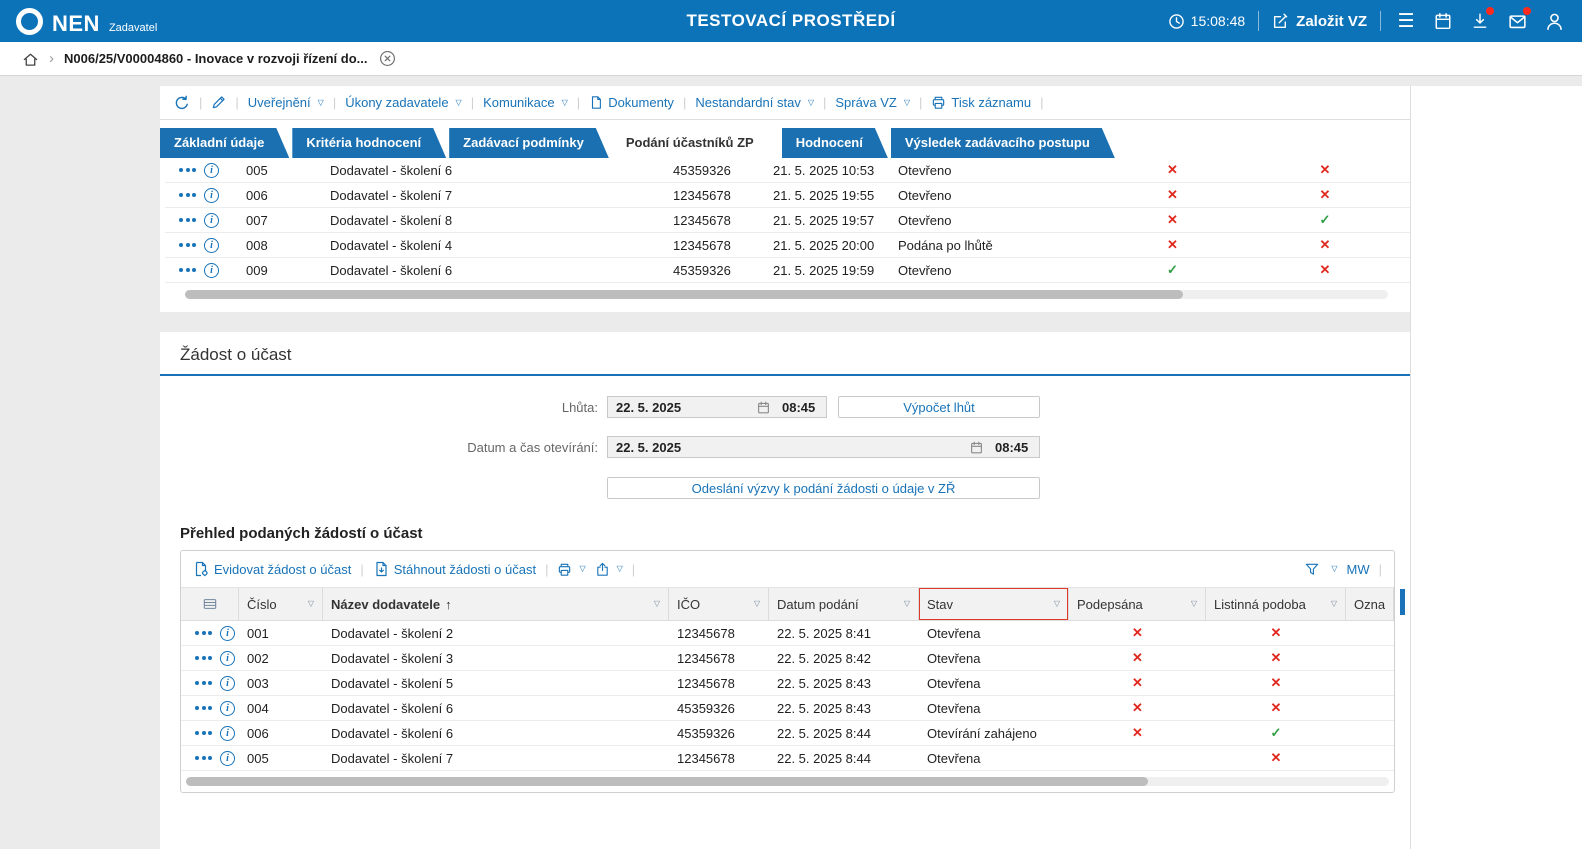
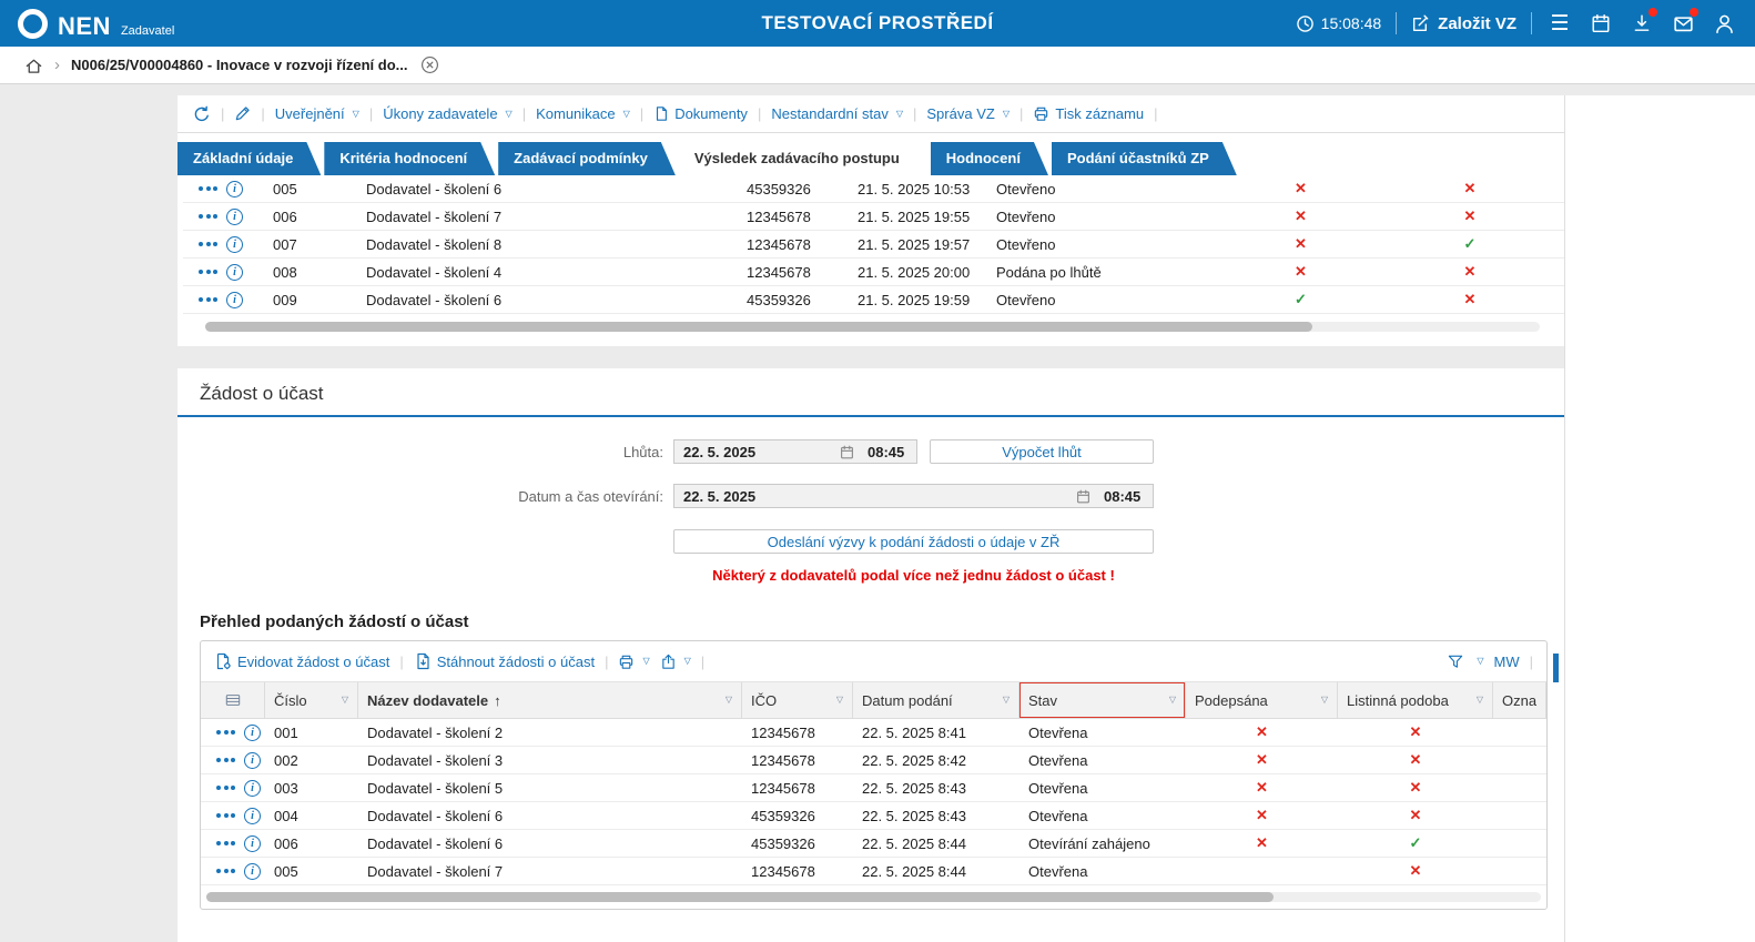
  NEN
  Zadavatel
  TESTOVACÍ PROSTŘEDÍ
  15:08:48
  Založit VZ
  ☰
  ›
  N006/25/V00004860 - Inovace v rozvoji řízení do...
  Uveřejnění
  ▽
  Úkony zadavatele
  ▽
  Komunikace
  ▽
  Dokumenty
  Nestandardní stav
  ▽
  Správa VZ
  ▽
  Tisk záznamu
  Základní údaje
  Kritéria hodnocení
  Zadávací podmínky
- Podání účastníků ZP
+ Výsledek zadávacího postupu
  Hodnocení
- Výsledek zadávacího postupu
+ Podání účastníků ZP
  005
  Dodavatel - školení 6
  45359326
  21. 5. 2025 10:53
  Otevřeno
  ✕
  ✕
  006
  Dodavatel - školení 7
  12345678
  21. 5. 2025 19:55
  Otevřeno
  ✕
  ✕
  007
  Dodavatel - školení 8
  12345678
  21. 5. 2025 19:57
  Otevřeno
  ✕
  ✓
  008
  Dodavatel - školení 4
  12345678
  21. 5. 2025 20:00
  Podána po lhůtě
  ✕
  ✕
  009
  Dodavatel - školení 6
  45359326
  21. 5. 2025 19:59
  Otevřeno
  ✓
  ✕
  Žádost o účast
  Lhůta:
  22. 5. 2025
  08:45
  Výpočet lhůt
  Datum a čas otevírání:
  22. 5. 2025
  08:45
  Odeslání výzvy k podání žádosti o údaje v ZŘ
+ Některý z dodavatelů podal více než jednu žádost o účast !
  Přehled podaných žádostí o účast
  Evidovat žádost o účast
  Stáhnout žádosti o účast
  ▽
  ▽
  ▽
  MW
  Číslo
  ▽
  Název dodavatele
  ↑
  ▽
  IČO
  ▽
  Datum podání
  ▽
  Stav
  ▽
  Podepsána
  ▽
  Listinná podoba
  ▽
  001
  Dodavatel - školení 2
  12345678
  22. 5. 2025 8:41
  Otevřena
  ✕
  ✕
  002
  Dodavatel - školení 3
  12345678
  22. 5. 2025 8:42
  Otevřena
  ✕
  ✕
  003
  Dodavatel - školení 5
  12345678
  22. 5. 2025 8:43
  Otevřena
  ✕
  ✕
  004
  Dodavatel - školení 6
  45359326
  22. 5. 2025 8:43
  Otevřena
  ✕
  ✕
  006
  Dodavatel - školení 6
  45359326
  22. 5. 2025 8:44
  Otevírání zahájeno
  ✕
  ✓
  005
  Dodavatel - školení 7
  12345678
  22. 5. 2025 8:44
  Otevřena
  ✕
